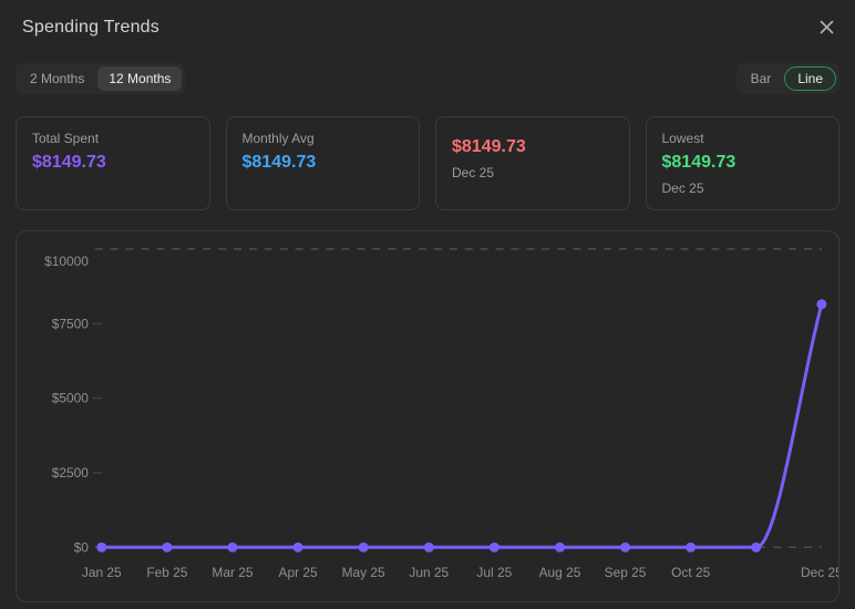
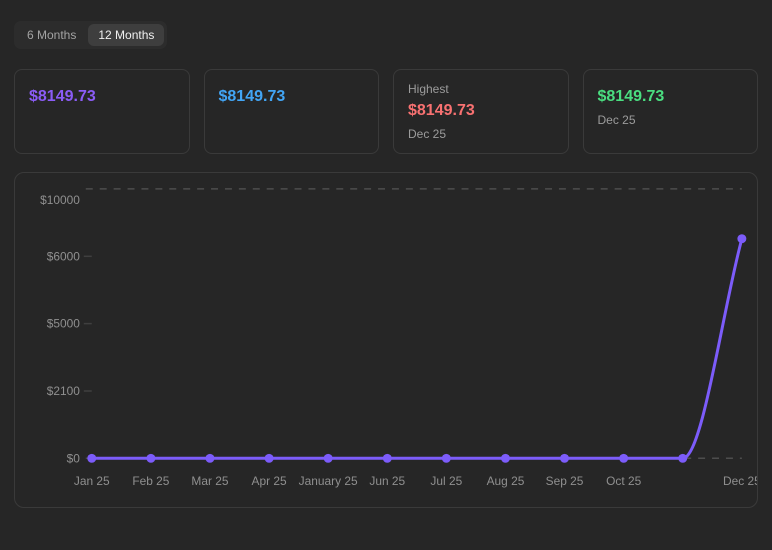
- Spending Trends
- 2 Months
+ 6 Months
  12 Months
- Bar
- Line
- Total Spent
  $8149.73
- Monthly Avg
  $8149.73
+ Highest
  $8149.73
  Dec 25
- Lowest
  $8149.73
  Dec 25
  $10000
- $7500
+ $6000
  $5000
- $2500
+ $2100
  $0
  Jan 25
  Feb 25
  Mar 25
  Apr 25
- May 25
+ January 25
  Jun 25
  Jul 25
  Aug 25
  Sep 25
  Oct 25
  Dec 2
